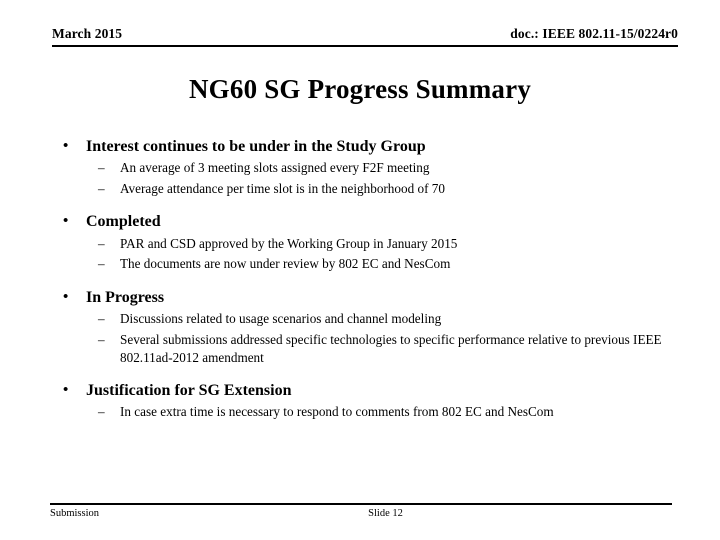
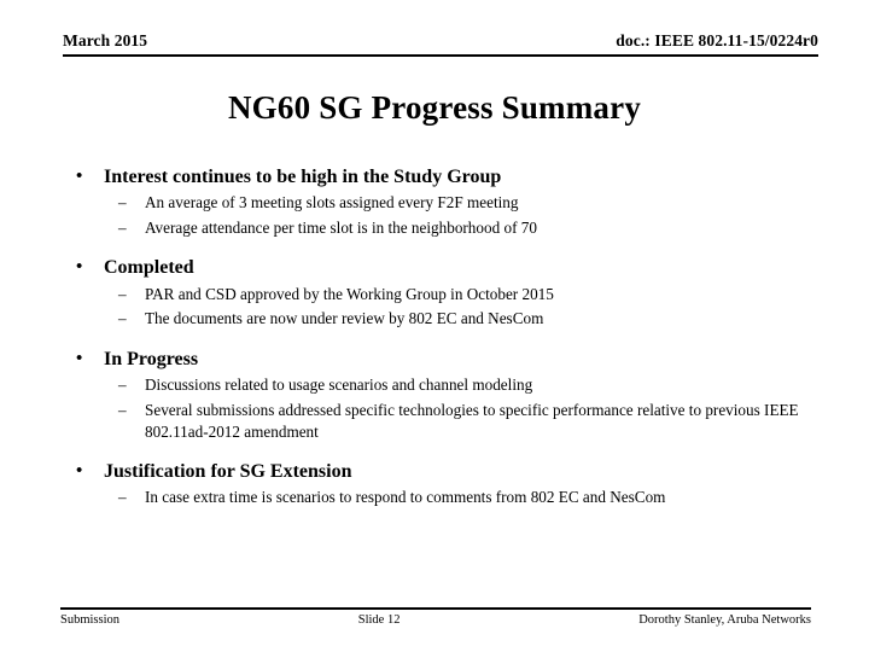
  March 2015
  doc.: IEEE 802.11-15/0224r0
  NG60 SG Progress Summary
  •
- Interest continues to be under in the Study Group
+ Interest continues to be high in the Study Group
  –
  An average of 3 meeting slots assigned every F2F meeting
  –
  Average attendance per time slot is in the neighborhood of 70
  •
  Completed
  –
- PAR and CSD approved by the Working Group in January 2015
+ PAR and CSD approved by the Working Group in October 2015
  –
  The documents are now under review by 802 EC and NesCom
  •
  In Progress
  –
  Discussions related to usage scenarios and channel modeling
  –
  Several submissions addressed specific technologies to specific performance relative to previous IEEE 802.11ad-2012 amendment
  •
  Justification for SG Extension
  –
- In case extra time is necessary to respond to comments from 802 EC and NesCom
+ In case extra time is scenarios to respond to comments from 802 EC and NesCom
  Submission
  Slide 12
+ Dorothy Stanley, Aruba Networks
